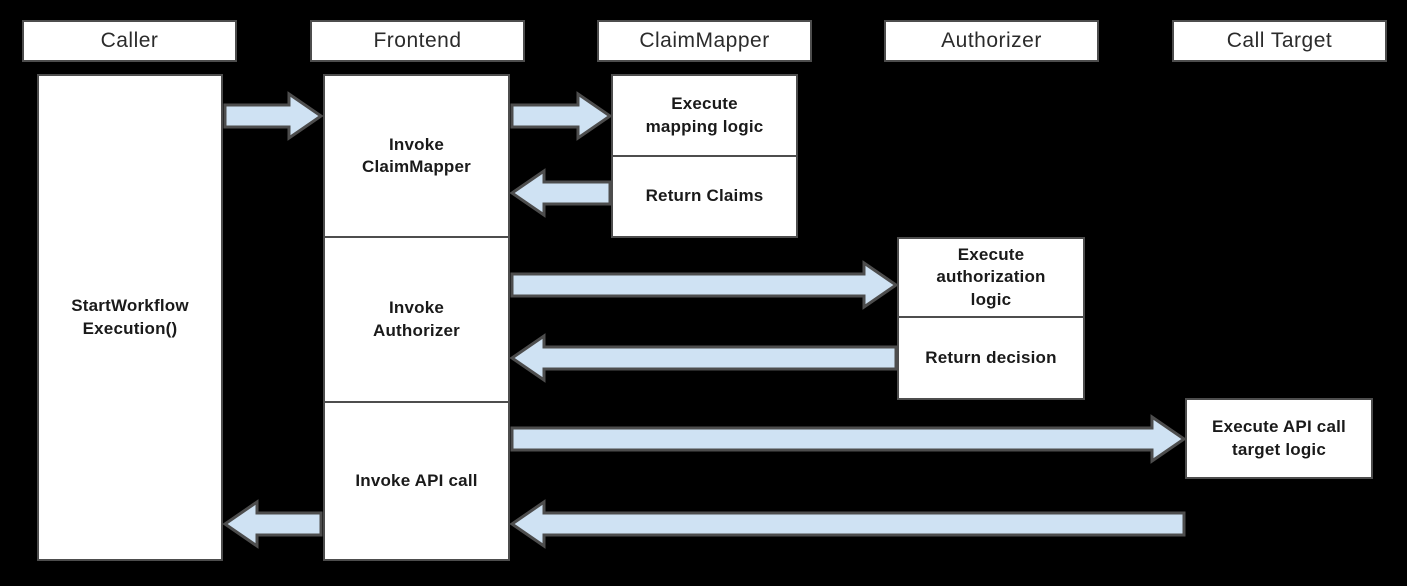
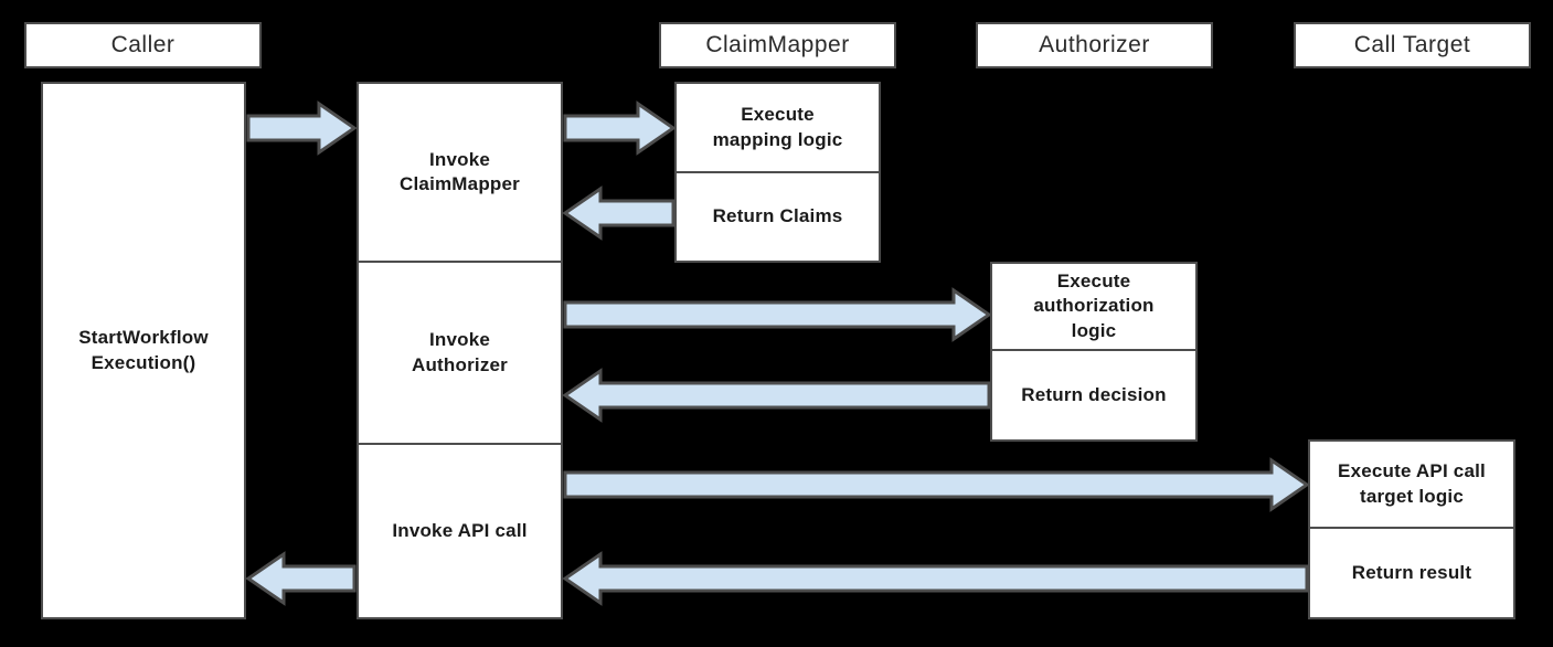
  Caller
- Frontend
  ClaimMapper
  Authorizer
  Call Target
  StartWorkflow
  Execution()
  Invoke
  ClaimMapper
  Invoke
  Authorizer
  Invoke API call
  Execute
  mapping logic
  Return Claims
  Execute
  authorization
  logic
  Return decision
  Execute API call
  target logic
+ Return result
